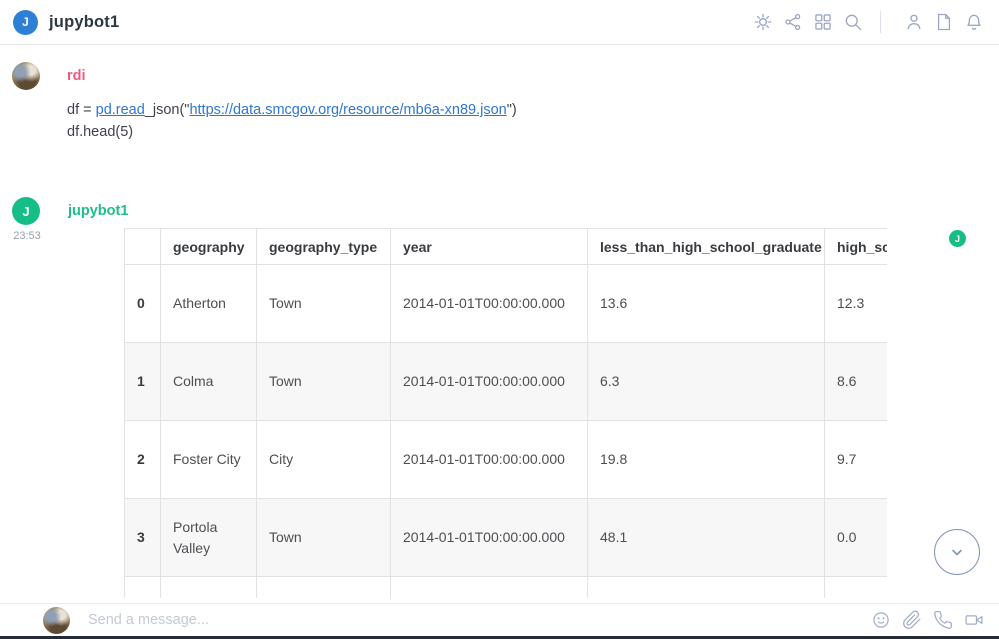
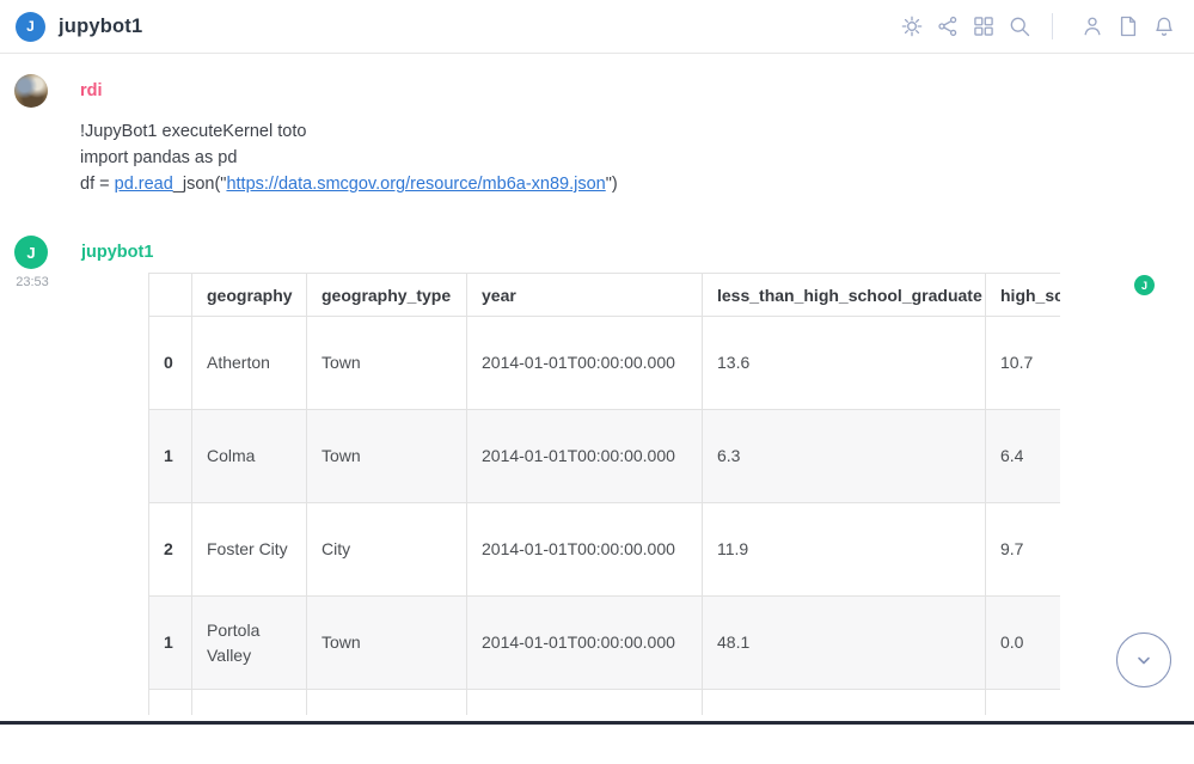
  J
  jupybot1
  rdi
+ !JupyBot1 executeKernel toto
+ import pandas as pd
  df = pd.read_json("https://data.smcgov.org/resource/mb6a-xn89.json")
- df.head(5)
  J
  23:53
  jupybot1
  	geography	geography_type	year	less_than_high_school_graduate	high_sc
- 0	Atherton	Town	2014-01-01T00:00:00.000	13.6	12.3
+ 0	Atherton	Town	2014-01-01T00:00:00.000	13.6	10.7
- 1	Colma	Town	2014-01-01T00:00:00.000	6.3	8.6
+ 1	Colma	Town	2014-01-01T00:00:00.000	6.3	6.4
- 2	Foster City	City	2014-01-01T00:00:00.000	19.8	9.7
+ 2	Foster City	City	2014-01-01T00:00:00.000	11.9	9.7
- 3	Portola Valley	Town	2014-01-01T00:00:00.000	48.1	0.0
+ 1	Portola Valley	Town	2014-01-01T00:00:00.000	48.1	0.0
  J
- Send a message...
